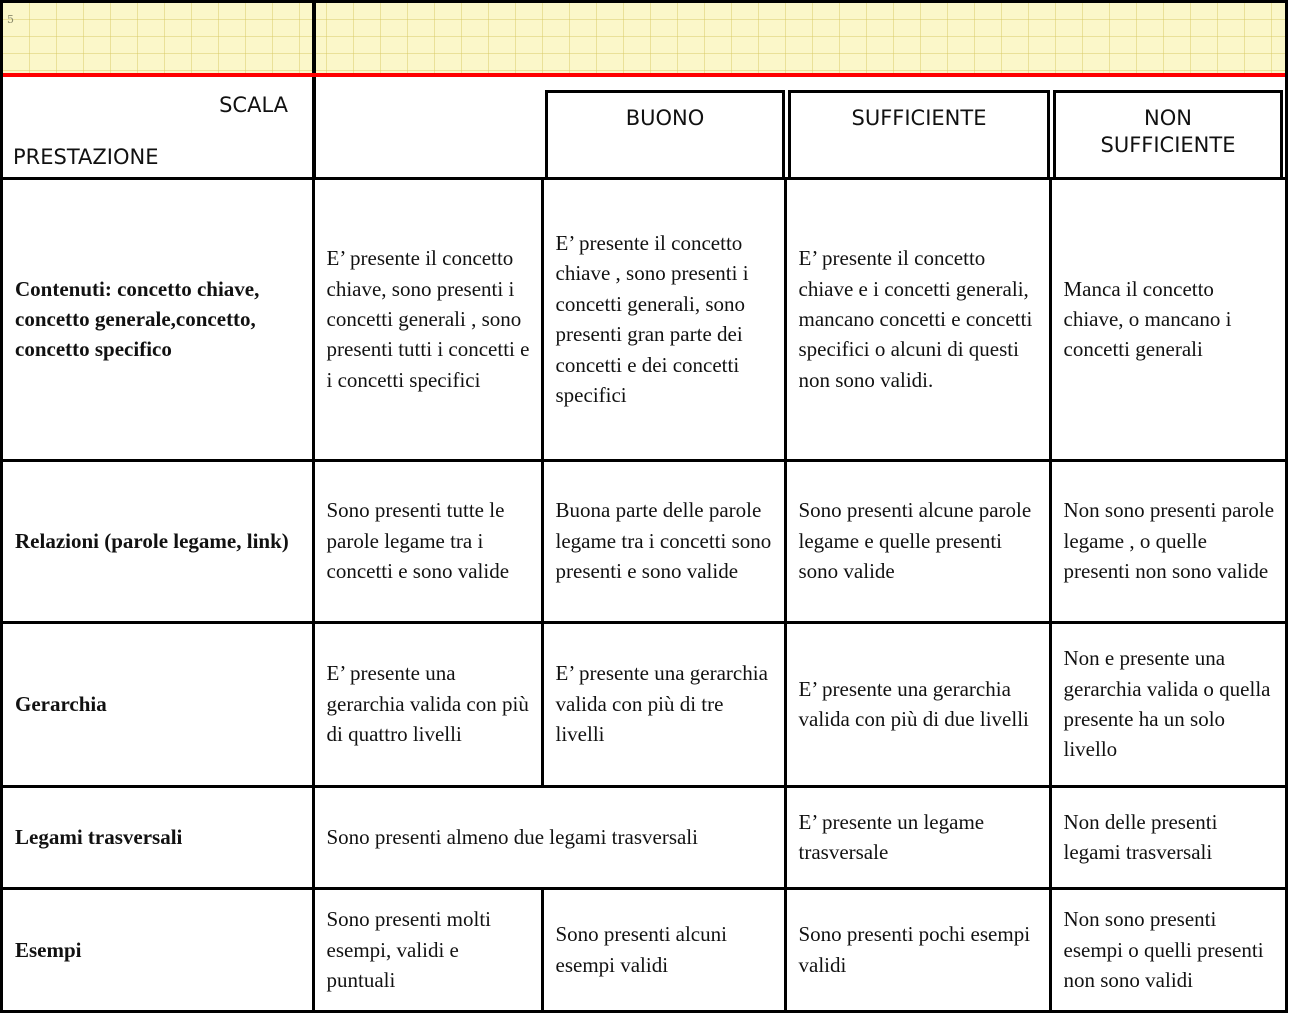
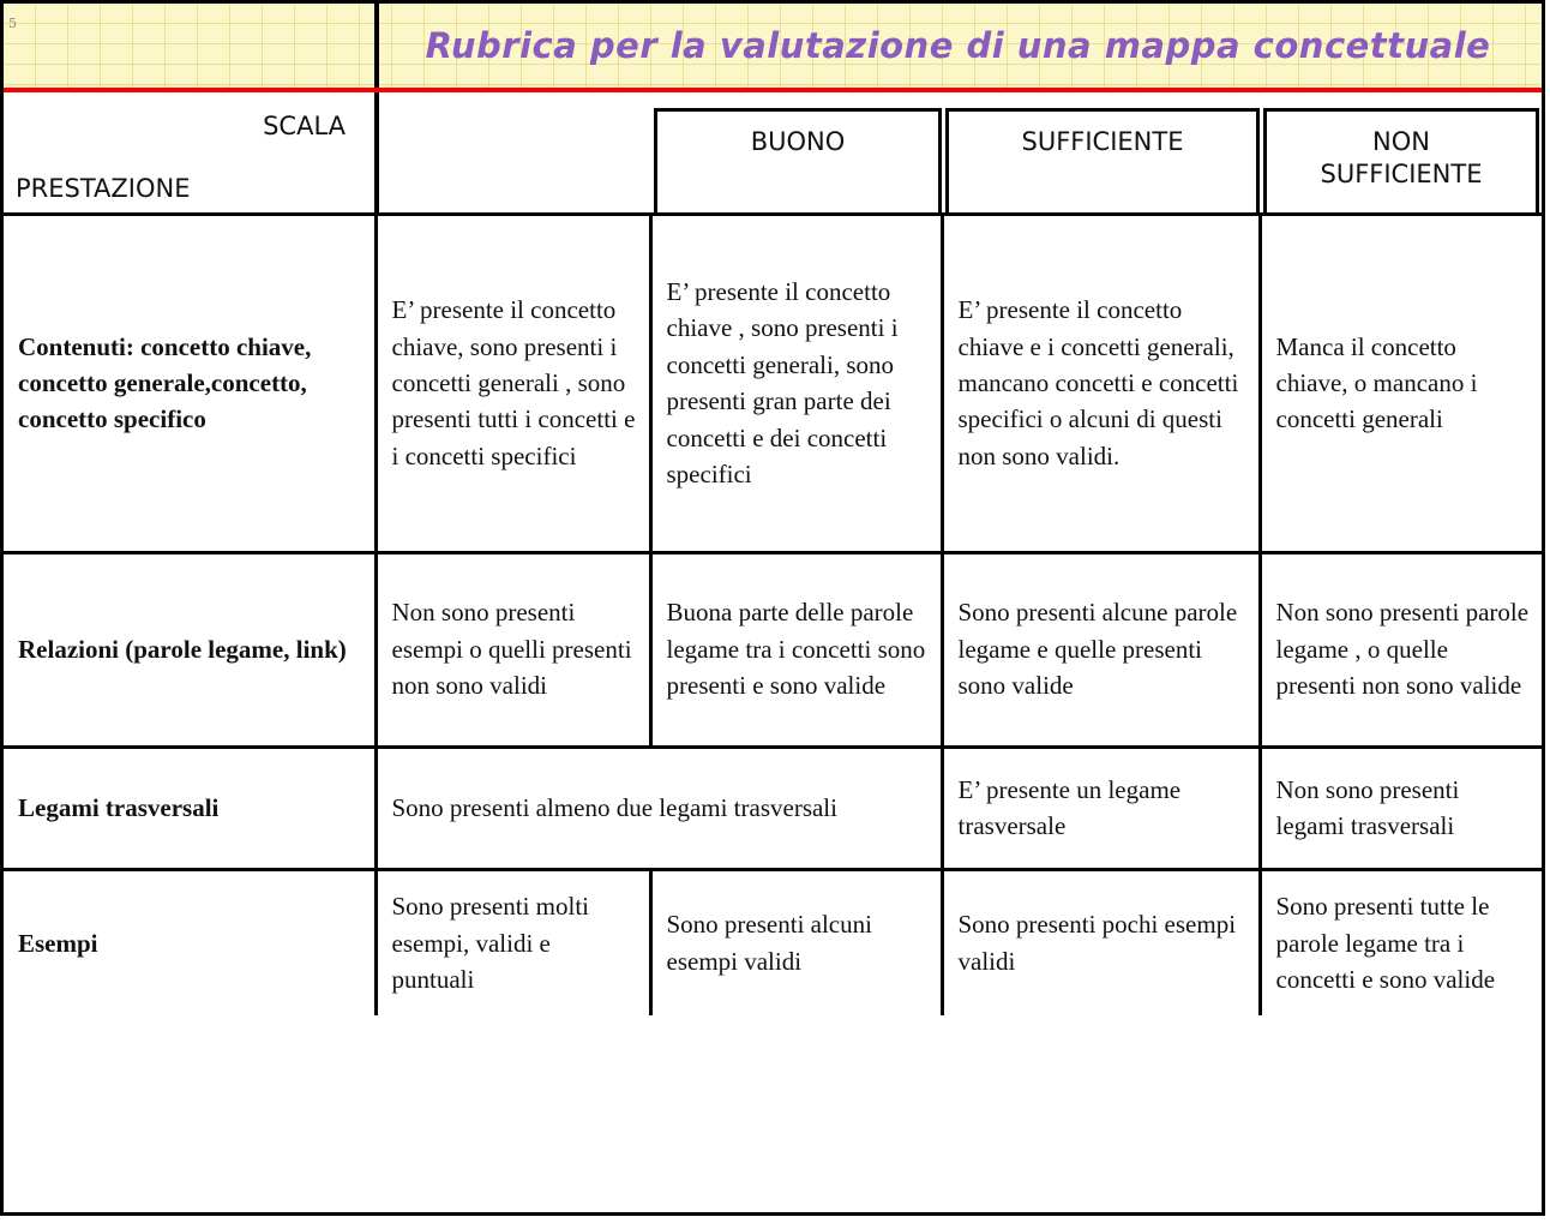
  5
+ Rubrica per la valutazione di una mappa concettuale
  SCALA
  PRESTAZIONE
  BUONO
  SUFFICIENTE
  NON
  SUFFICIENTE
  Contenuti: concetto chiave, concetto generale,concetto, concetto specifico	E’ presente il concetto chiave, sono presenti i concetti generali , sono presenti tutti i concetti e i concetti specifici	E’ presente il concetto chiave , sono presenti i concetti generali, sono presenti gran parte dei concetti e dei concetti specifici	E’ presente il concetto chiave e i concetti generali, mancano concetti e concetti specifici o alcuni di questi non sono validi.	Manca il concetto chiave, o mancano i concetti generali
- Relazioni (parole legame, link)	Sono presenti tutte le parole legame tra i concetti e sono valide	Buona parte delle parole legame tra i concetti sono presenti e sono valide	Sono presenti alcune parole legame e quelle presenti sono valide	Non sono presenti parole legame , o quelle presenti non sono valide
+ Relazioni (parole legame, link)	Non sono presenti esempi o quelli presenti non sono validi	Buona parte delle parole legame tra i concetti sono presenti e sono valide	Sono presenti alcune parole legame e quelle presenti sono valide	Non sono presenti parole legame , o quelle presenti non sono valide
- Gerarchia	E’ presente una gerarchia valida con più di quattro livelli	E’ presente una gerarchia valida con più di tre livelli	E’ presente una gerarchia valida con più di due livelli	Non e presente una gerarchia valida o quella presente ha un solo livello
- Legami trasversali	Sono presenti almeno due legami trasversali	E’ presente un legame trasversale	Non delle presenti legami trasversali
+ Legami trasversali	Sono presenti almeno due legami trasversali	E’ presente un legame trasversale	Non sono presenti legami trasversali
- Esempi	Sono presenti molti esempi, validi e puntuali	Sono presenti alcuni esempi validi	Sono presenti pochi esempi validi	Non sono presenti esempi o quelli presenti non sono validi
+ Esempi	Sono presenti molti esempi, validi e puntuali	Sono presenti alcuni esempi validi	Sono presenti pochi esempi validi	Sono presenti tutte le parole legame tra i concetti e sono valide
